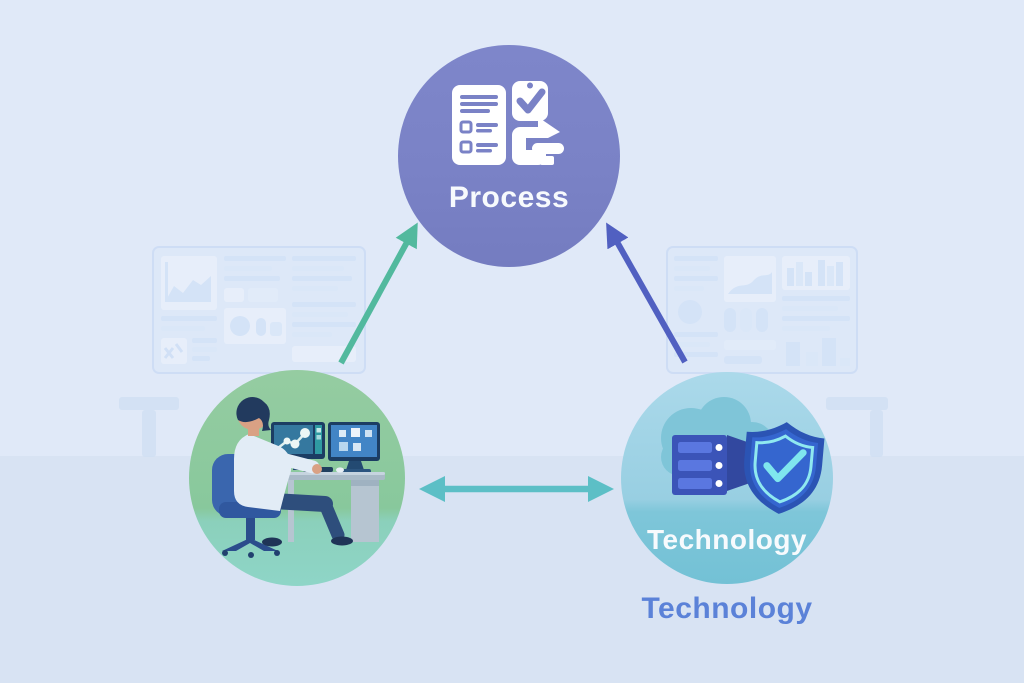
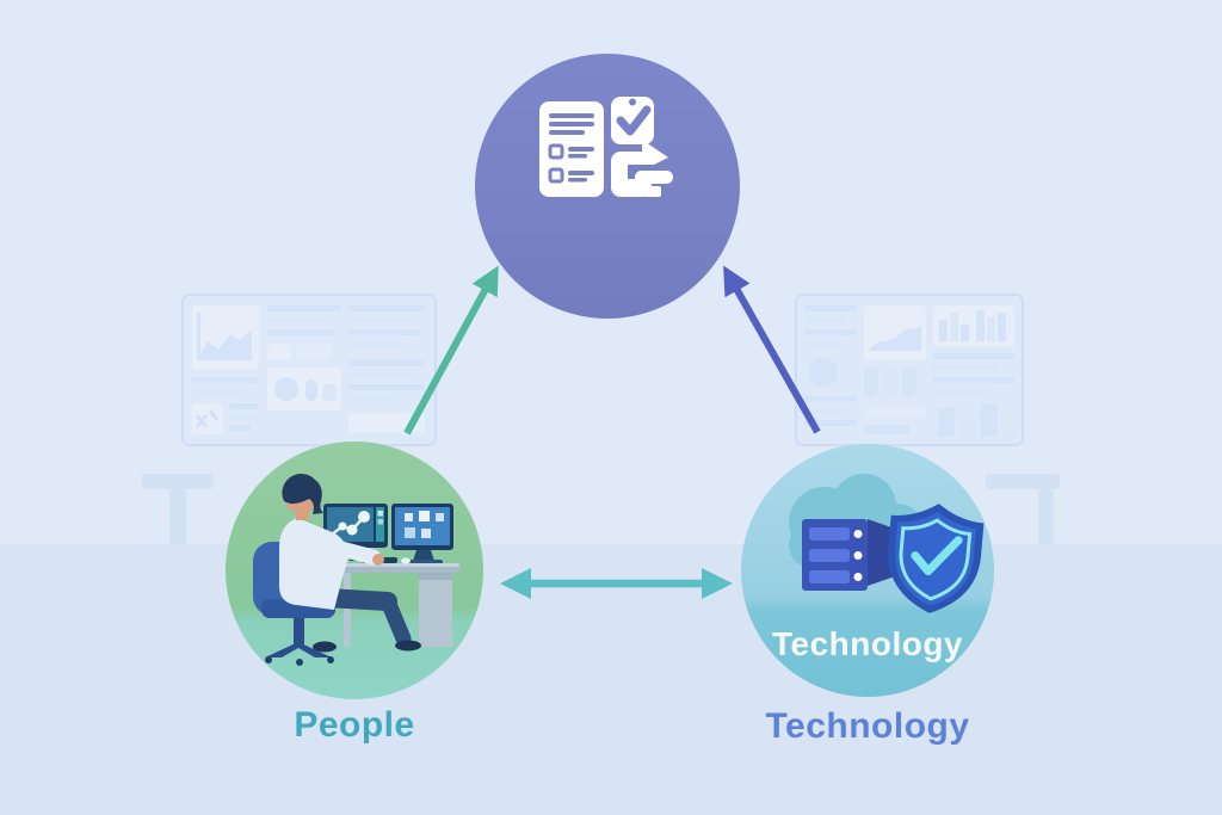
- Process
  Technology
+ People
  Technology
